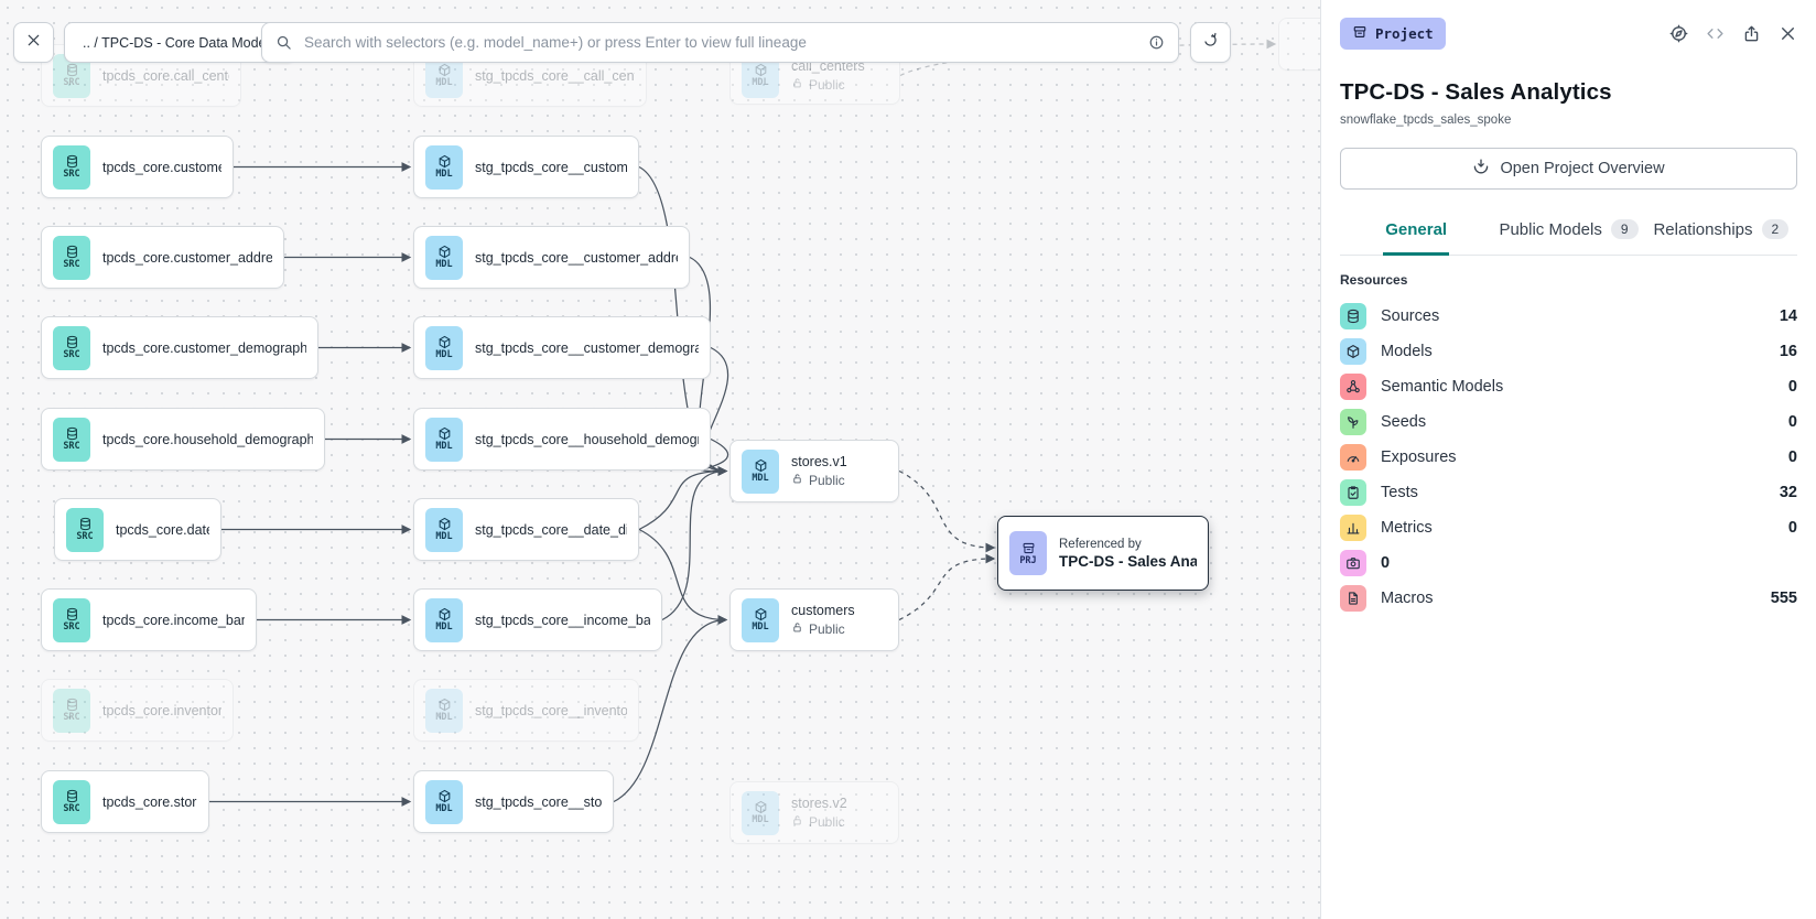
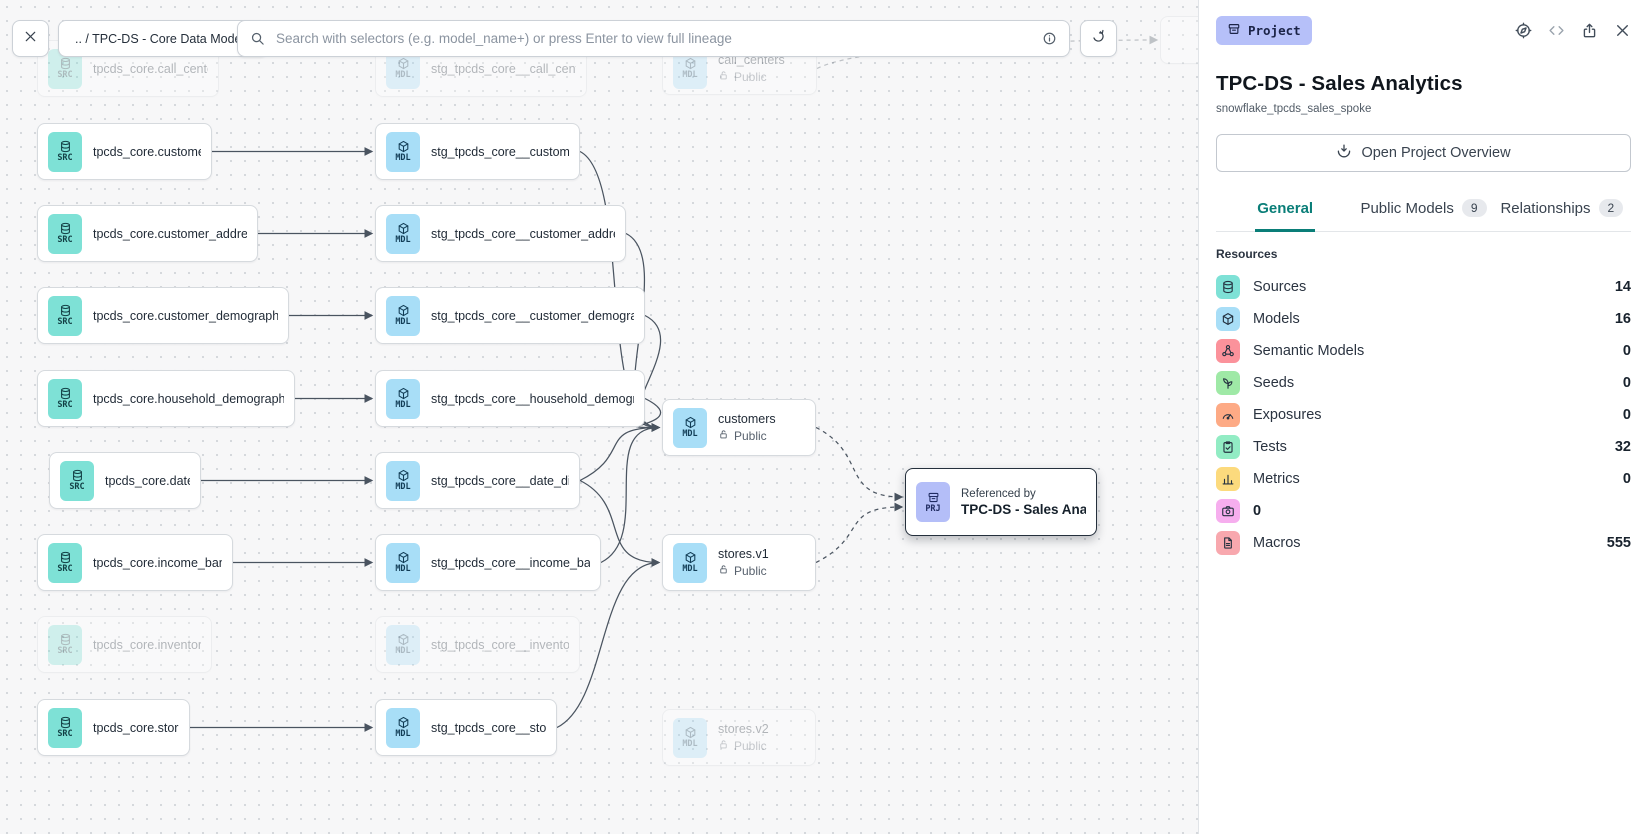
  SRC
  tpcds_core.call_cent
  MDL
  stg_tpcds_core__call_cen
  MDL
  call_centers
  Public
  SRC
  tpcds_core.custom
  MDL
  stg_tpcds_core__custom
  SRC
  tpcds_core.customer_addre
  MDL
  stg_tpcds_core__customer_addr
  SRC
  tpcds_core.customer_demograph
  MDL
  stg_tpcds_core__customer_demogra
  SRC
  tpcds_core.household_demograph
  MDL
  stg_tpcds_core__household_demog
  SRC
  tpcds_core.dat
  MDL
  stg_tpcds_core__date_d
  SRC
  tpcds_core.income_ba
  MDL
  stg_tpcds_core__income_ba
  SRC
  tpcds_core.inventor
  MDL
  stg_tpcds_core__invento
  SRC
  tpcds_core.stor
  MDL
  stg_tpcds_core__sto
  MDL
- stores.v1
+ customers
  Public
  MDL
- customers
+ stores.v1
  Public
  MDL
  stores.v2
  Public
  PRJ
  Referenced by
  TPC-DS - Sales Ana
  .. / TPC-DS - Core Data Mod
  Search with selectors (e.g. model_name+) or press Enter to view full lineage
  Project
  TPC-DS - Sales Analytics
  snowflake_tpcds_sales_spoke
  Open Project Overview
  General
  Public Models
  9
  Relationships
  2
  Resources
  Sources
  14
  Models
  16
  Semantic Models
  0
  Seeds
  0
  Exposures
  0
  Tests
  32
  Metrics
  0
  0
  Macros
  555
